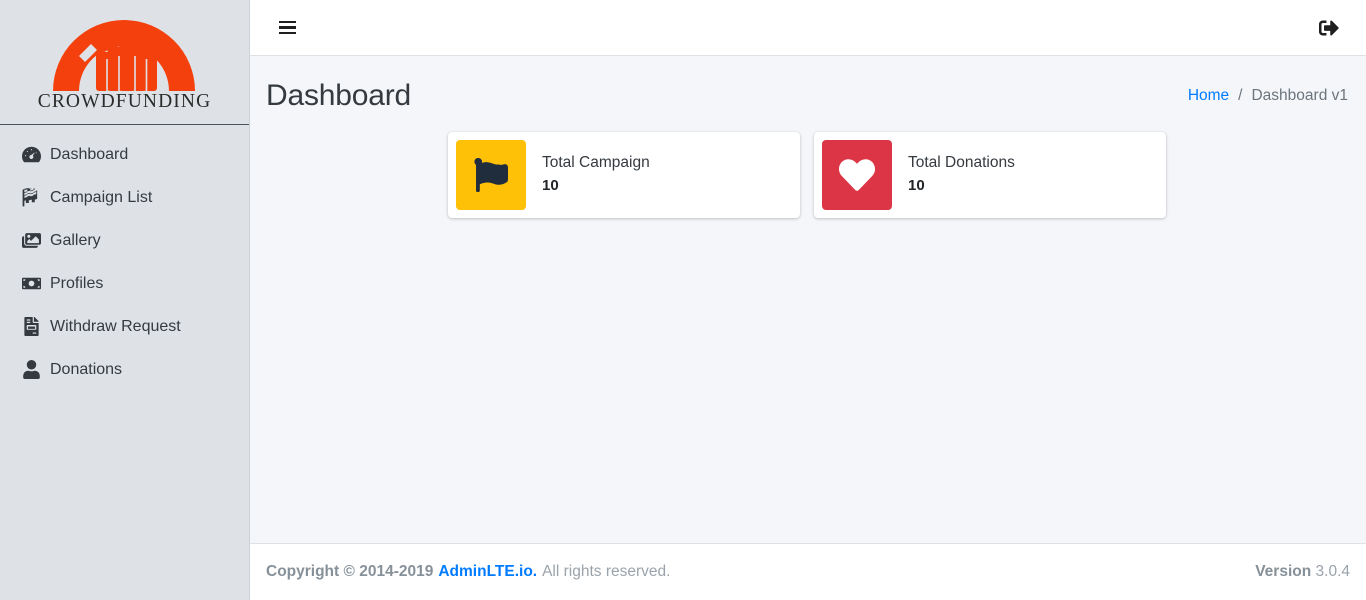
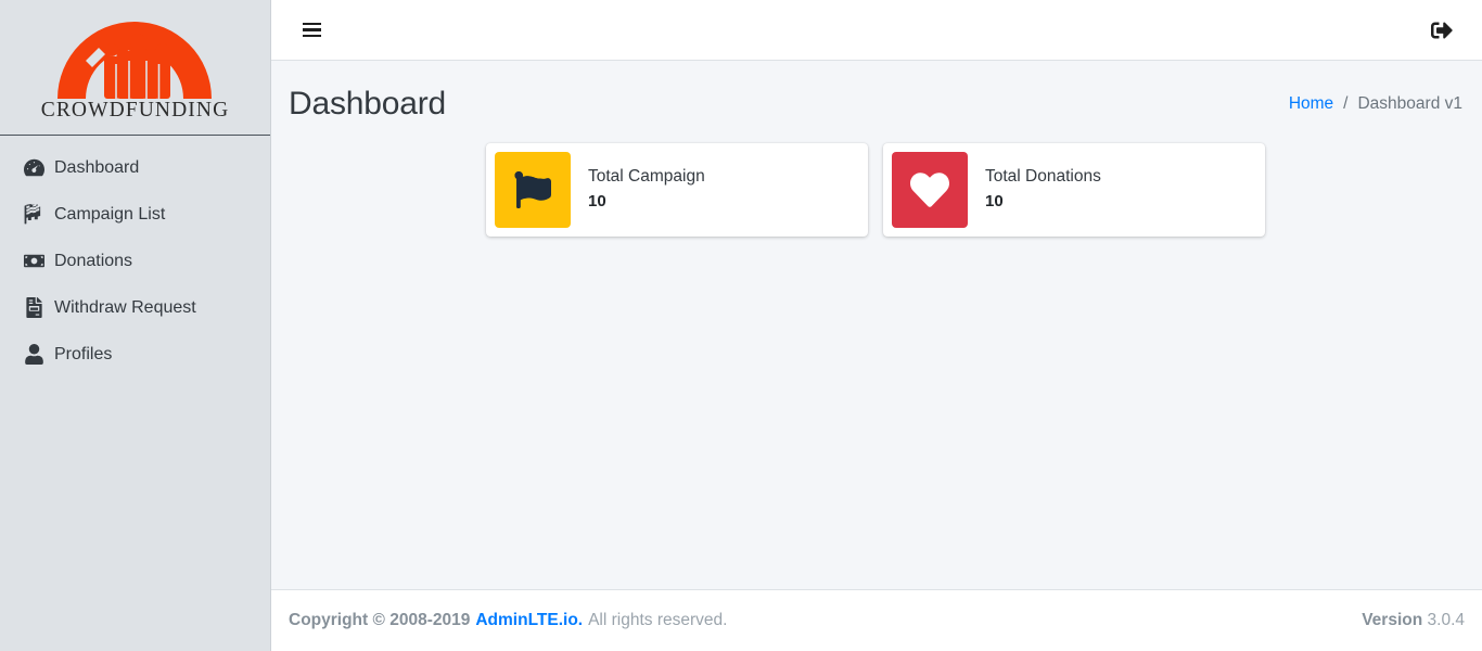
  CROWDFUNDING
  Dashboard
  Campaign List
- Gallery
- Profiles
+ Donations
  Withdraw Request
- Donations
+ Profiles
  Dashboard
  Home
  /
  Dashboard v1
  Total Campaign
  10
  Total Donations
  10
- Copyright © 2014-2019
+ Copyright © 2008-2019
  AdminLTE.io.
  All rights reserved.
  Version 3.0.4
